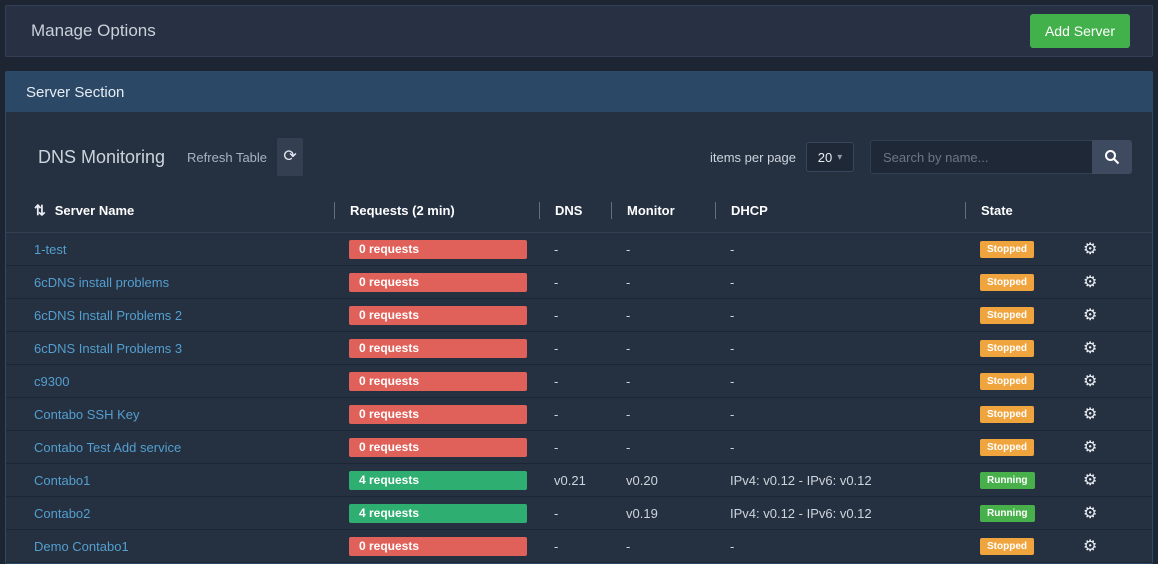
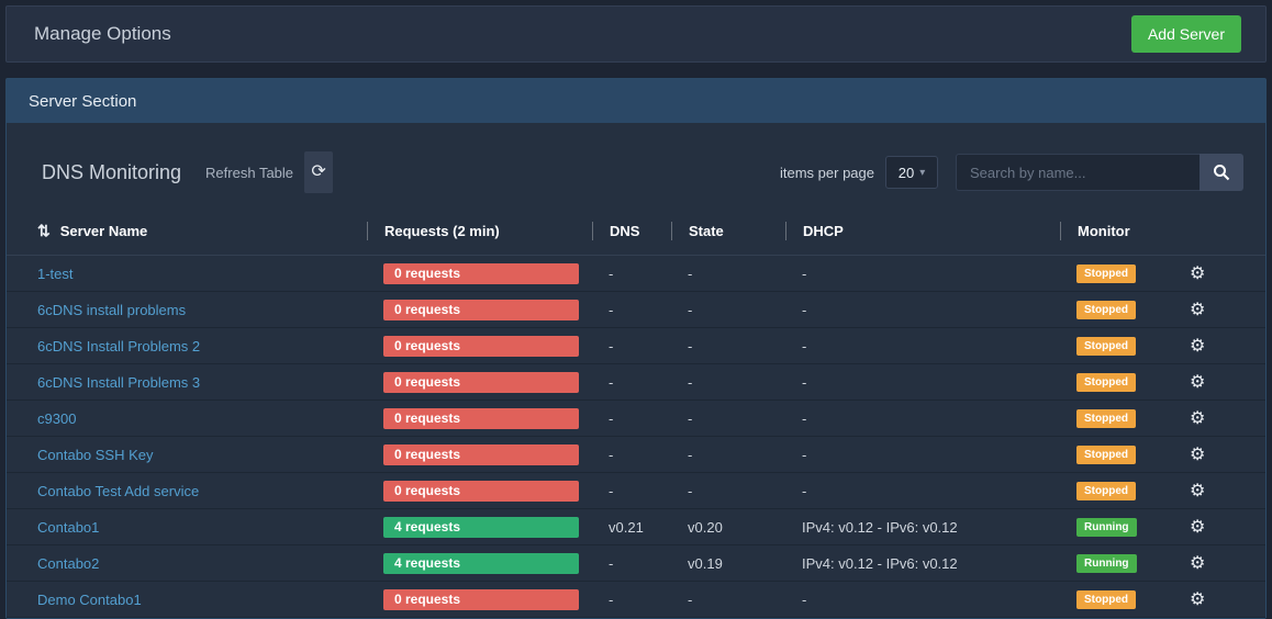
  Manage Options
  Add Server
  Server Section
  DNS Monitoring
  Refresh Table
  ⟳
  items per page
  20
  ▾
  Search by name...
  ⇅
  Server Name
  Requests (2 min)
  DNS
- Monitor
+ State
  DHCP
- State
+ Monitor
  1-test
  0 requests
  -
  -
  -
  Stopped
  ⚙
  6cDNS install problems
  0 requests
  -
  -
  -
  Stopped
  ⚙
  6cDNS Install Problems 2
  0 requests
  -
  -
  -
  Stopped
  ⚙
  6cDNS Install Problems 3
  0 requests
  -
  -
  -
  Stopped
  ⚙
  c9300
  0 requests
  -
  -
  -
  Stopped
  ⚙
  Contabo SSH Key
  0 requests
  -
  -
  -
  Stopped
  ⚙
  Contabo Test Add service
  0 requests
  -
  -
  -
  Stopped
  ⚙
  Contabo1
  4 requests
  v0.21
  v0.20
  IPv4: v0.12 - IPv6: v0.12
  Running
  ⚙
  Contabo2
  4 requests
  -
  v0.19
  IPv4: v0.12 - IPv6: v0.12
  Running
  ⚙
  Demo Contabo1
  0 requests
  -
  -
  -
  Stopped
  ⚙
